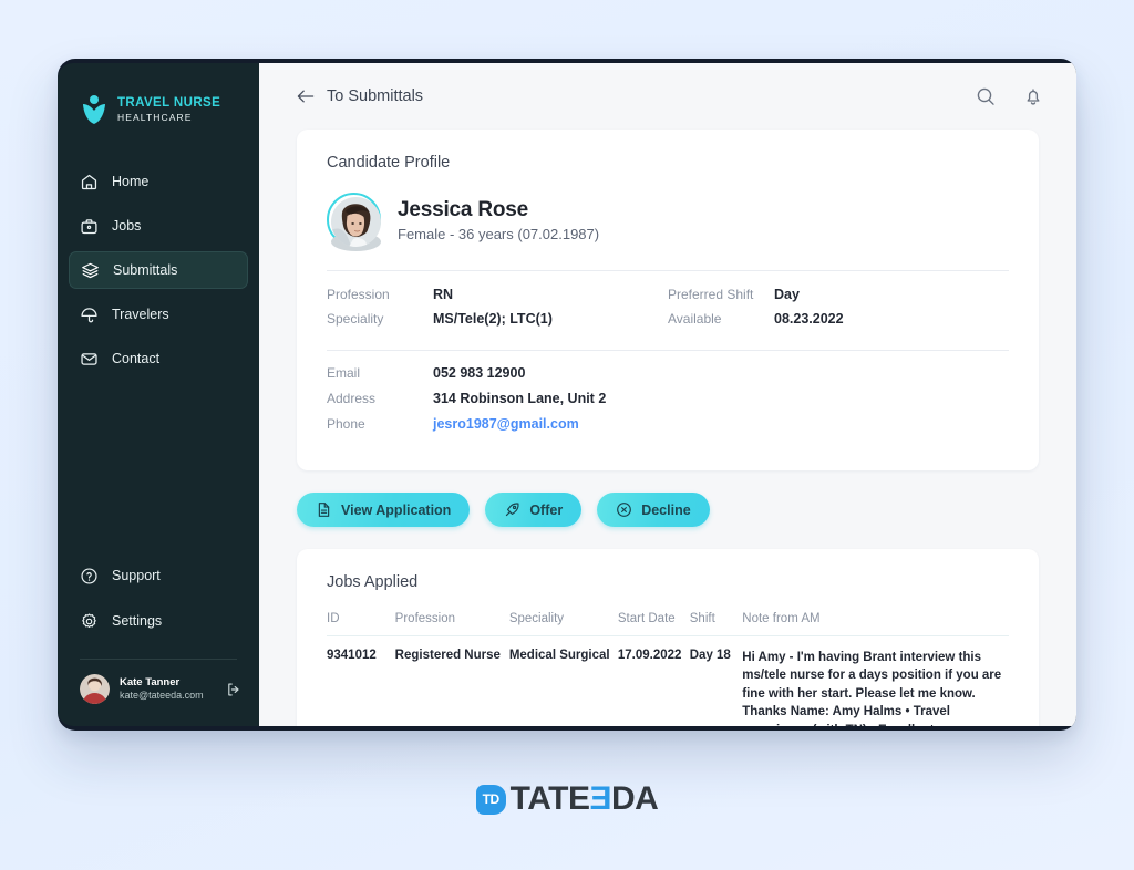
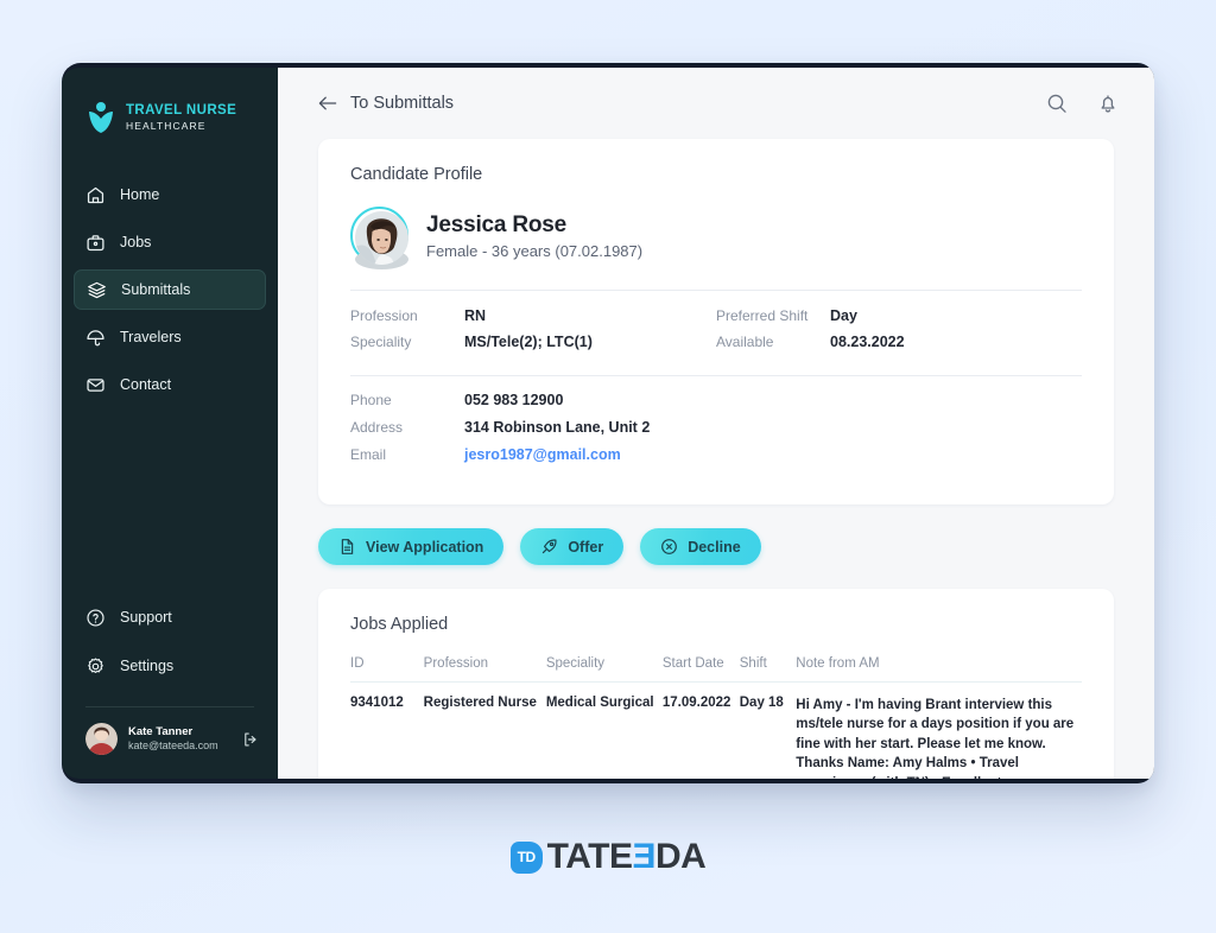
  TRAVEL NURSE
  HEALTHCARE
  Home
  Jobs
  Submittals
  Travelers
  Contact
  Support
  Settings
  Kate Tanner
  kate@tateeda.com
  To Submittals
  Candidate Profile
  Jessica Rose
  Female - 36 years (07.02.1987)
  Profession
  RN
  Speciality
  MS/Tele(2); LTC(1)
  Preferred Shift
  Day
  Available
  08.23.2022
- Email
+ Phone
  052 983 12900
  Address
  314 Robinson Lane, Unit 2
- Phone
+ Email
  jesro1987@gmail.com
  View Application
  Offer
  Decline
  Jobs Applied
  ID	Profession	Speciality	Start Date	Shift	Note from AM
  9341012	Registered Nurse	Medical Surgical	17.09.2022	Day 18	Hi Amy - I'm having Brant interview this ms/tele nurse for a days position if you are fine with her start. Please let me know. Thanks Name: Amy Halms • Travel
  TD
  TATE
  DA
